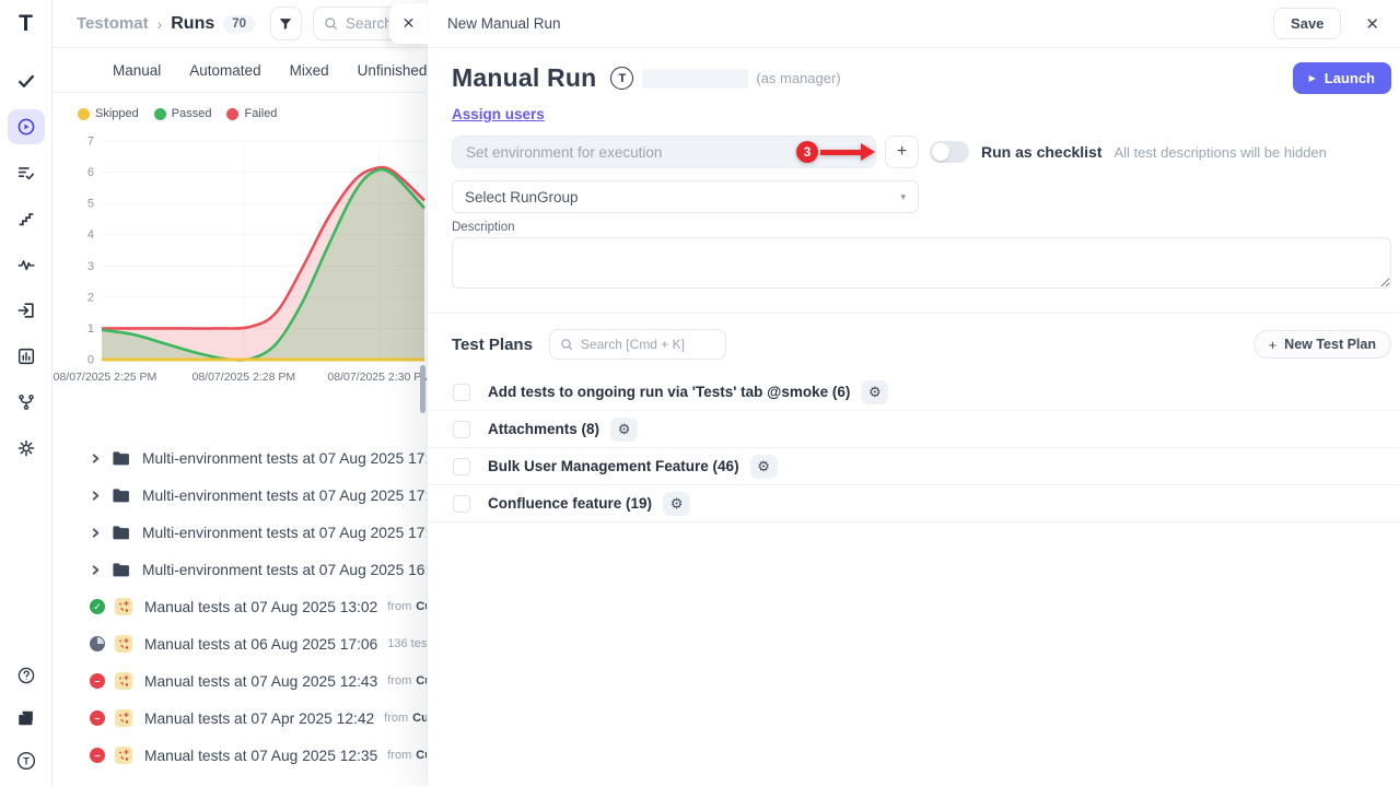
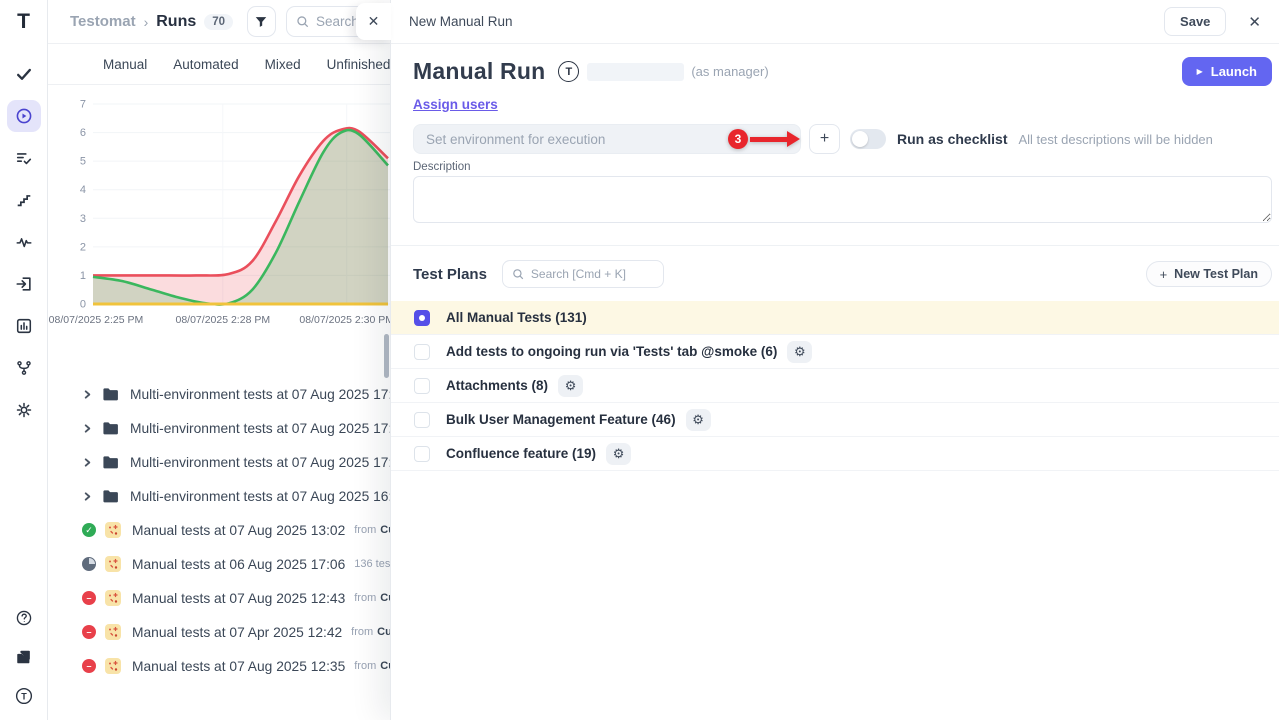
  T
  T
  Testomat
  ›
  Runs
  70
  Search
  Manual
  Automated
  Mixed
  Unfinished
- Skipped
- Passed
- Failed
  0
  1
  2
  3
  4
  5
  6
  7
  08/07/2025 2:25 PM
  08/07/2025 2:28 PM
  08/07/2025 2:30 P
  Multi-environment tests at 07 Aug 2025 17
  Multi-environment tests at 07 Aug 2025 17
  Multi-environment tests at 07 Aug 2025 17
  Multi-environment tests at 07 Aug 2025 16
  ✓
  Manual tests at 07 Aug 2025 13:02
  Manual tests at 06 Aug 2025 17:06
  136 tes
  –
  Manual tests at 07 Aug 2025 12:43
  –
  Manual tests at 07 Apr 2025 12:42
  –
  Manual tests at 07 Aug 2025 12:35
  ✕
  New Manual Run
  Save
  ✕
  Manual Run
  T
  (as manager)
  ▶
  Launch
  Assign users
  Set environment for execution
  3
  +
  Run as checklist
  All test descriptions will be hidden
- Select RunGroup
- ▾
  Description
  Test Plans
  Search [Cmd + K]
  +
  New Test Plan
+ All Manual Tests (131)
  Add tests to ongoing run via 'Tests' tab @smoke (6)
  ⚙
  Attachments (8)
  ⚙
  Bulk User Management Feature (46)
  ⚙
  Confluence feature (19)
  ⚙
